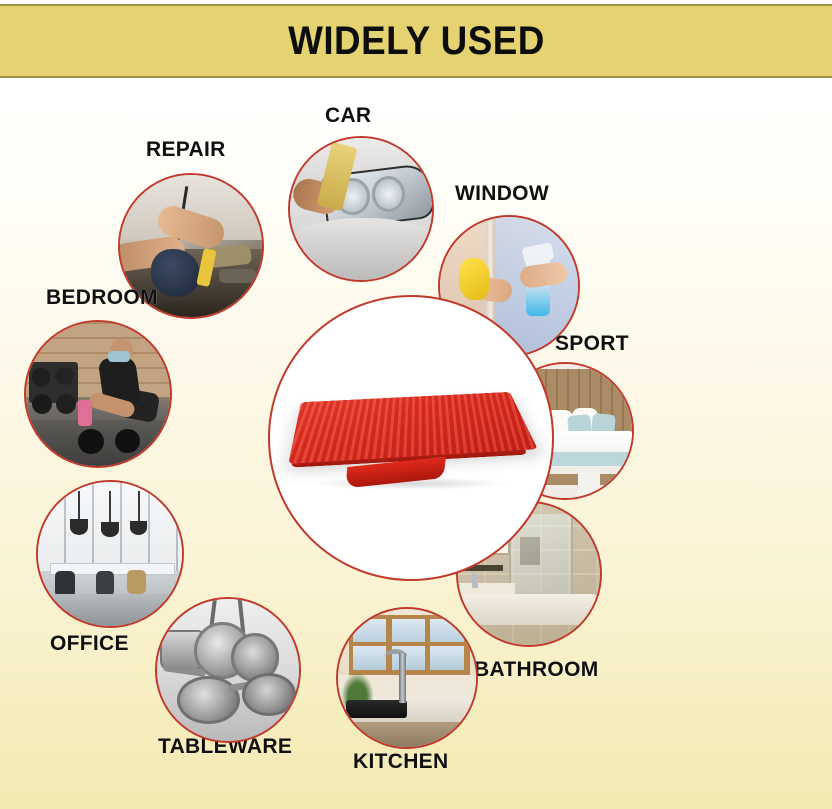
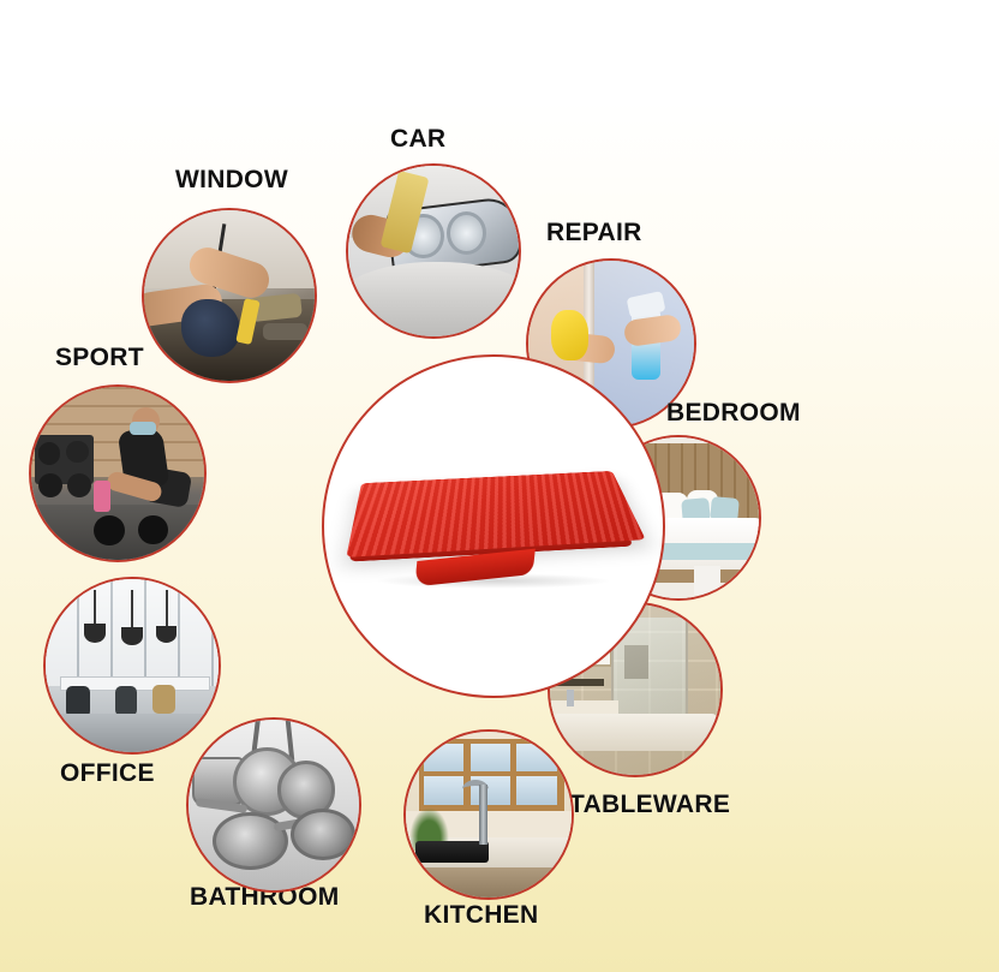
- WIDELY USED
- REPAIR
+ WINDOW
  CAR
- WINDOW
+ REPAIR
- SPORT
+ BEDROOM
- BATHROOM
+ TABLEWARE
  KITCHEN
- TABLEWARE
+ BATHROOM
  OFFICE
- BEDROOM
+ SPORT
